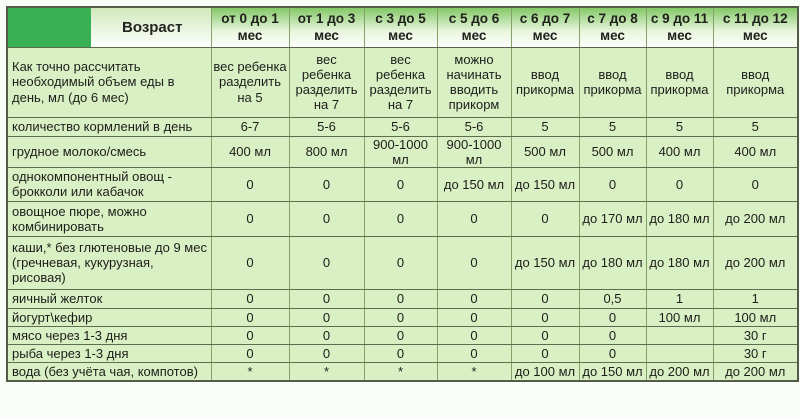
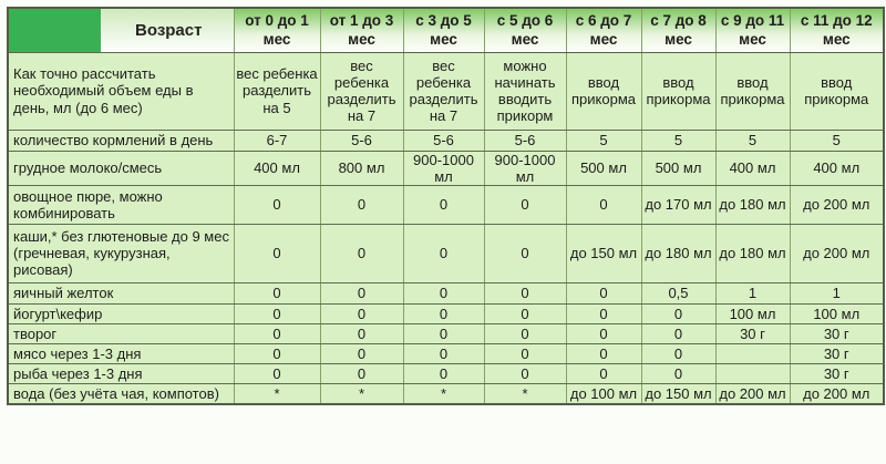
  Возраст	от 0 до 1 мес	от 1 до 3 мес	с 3 до 5 мес	с 5 до 6 мес	с 6 до 7 мес	с 7 до 8 мес	с 9 до 11 мес	с 11 до 12 мес
  Как точно рассчитать необходимый объем еды в день, мл (до 6 мес)	вес ребенка разделить на 5	вес ребенка разделить на 7	вес ребенка разделить на 7	можно начинать вводить прикорм	ввод прикорма	ввод прикорма	ввод прикорма	ввод прикорма
  количество кормлений в день	6-7	5-6	5-6	5-6	5	5	5	5
  грудное молоко/смесь	400 мл	800 мл	900-1000 мл	900-1000 мл	500 мл	500 мл	400 мл	400 мл
- однокомпонентный овощ - брокколи или кабачок	0	0	0	до 150 мл	до 150 мл	0	0	0
  овощное пюре, можно комбинировать	0	0	0	0	0	до 170 мл	до 180 мл	до 200 мл
  каши,* без глютеновые до 9 мес (гречневая, кукурузная, рисовая)	0	0	0	0	до 150 мл	до 180 мл	до 180 мл	до 200 мл
  яичный желток	0	0	0	0	0	0,5	1	1
  йогурт\кефир	0	0	0	0	0	0	100 мл	100 мл
+ творог	0	0	0	0	0	0	30 г	30 г
  мясо через 1-3 дня	0	0	0	0	0	0		30 г
  рыба через 1-3 дня	0	0	0	0	0	0		30 г
  вода (без учёта чая, компотов)	*	*	*	*	до 100 мл	до 150 мл	до 200 мл	до 200 мл
